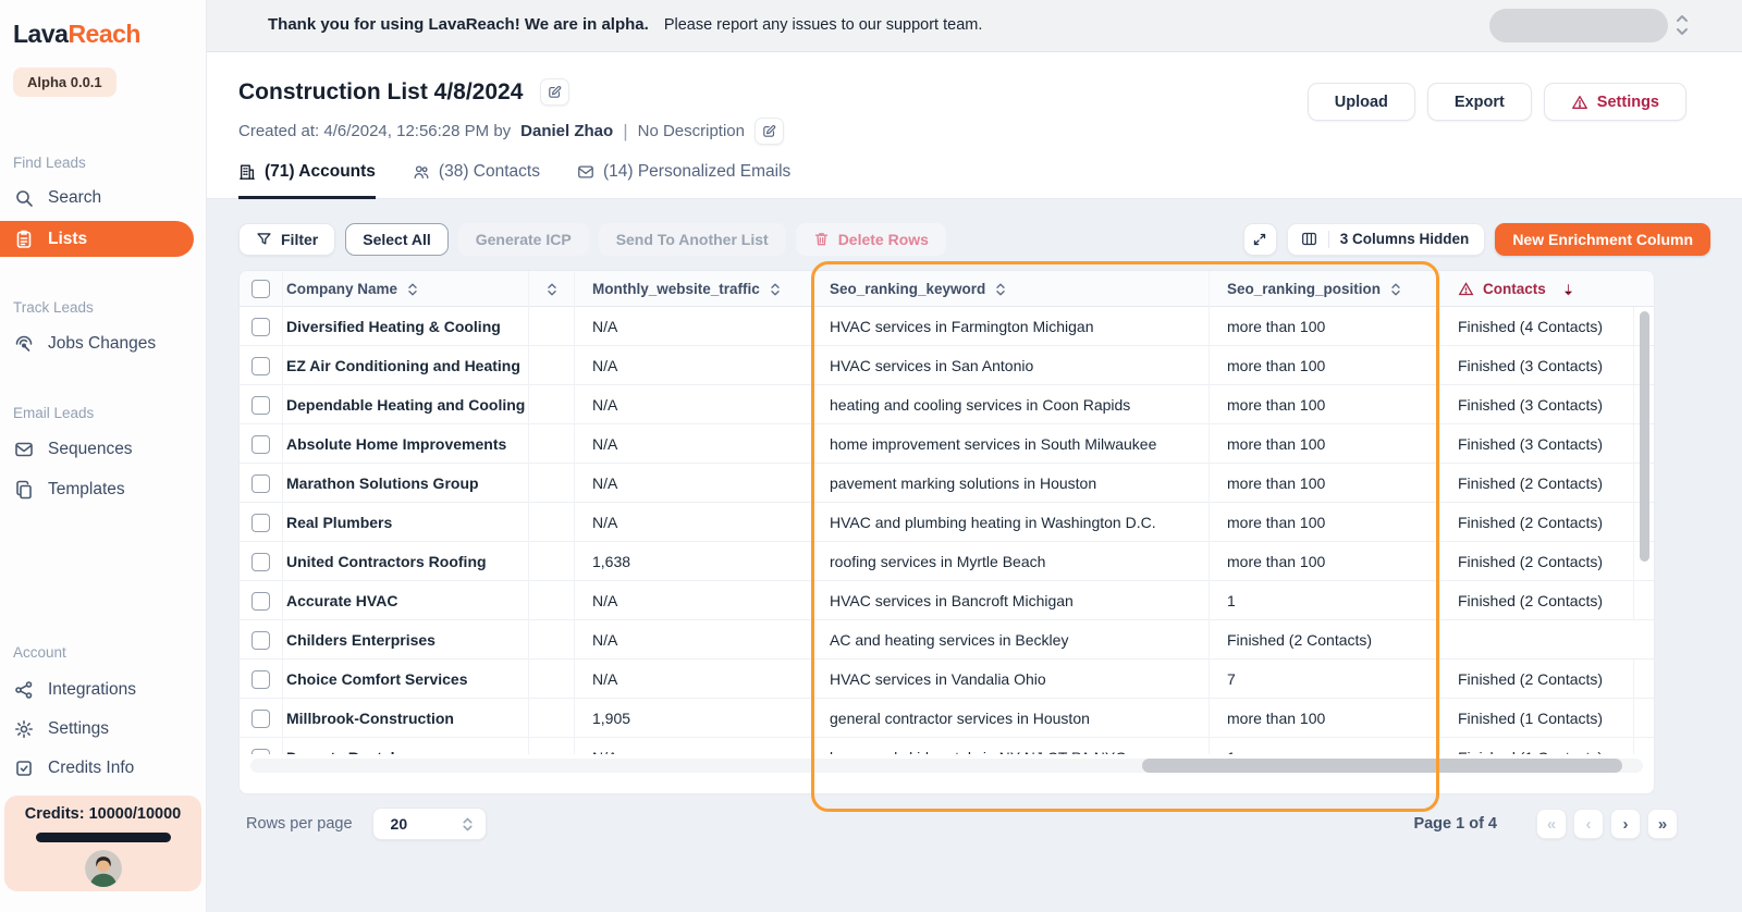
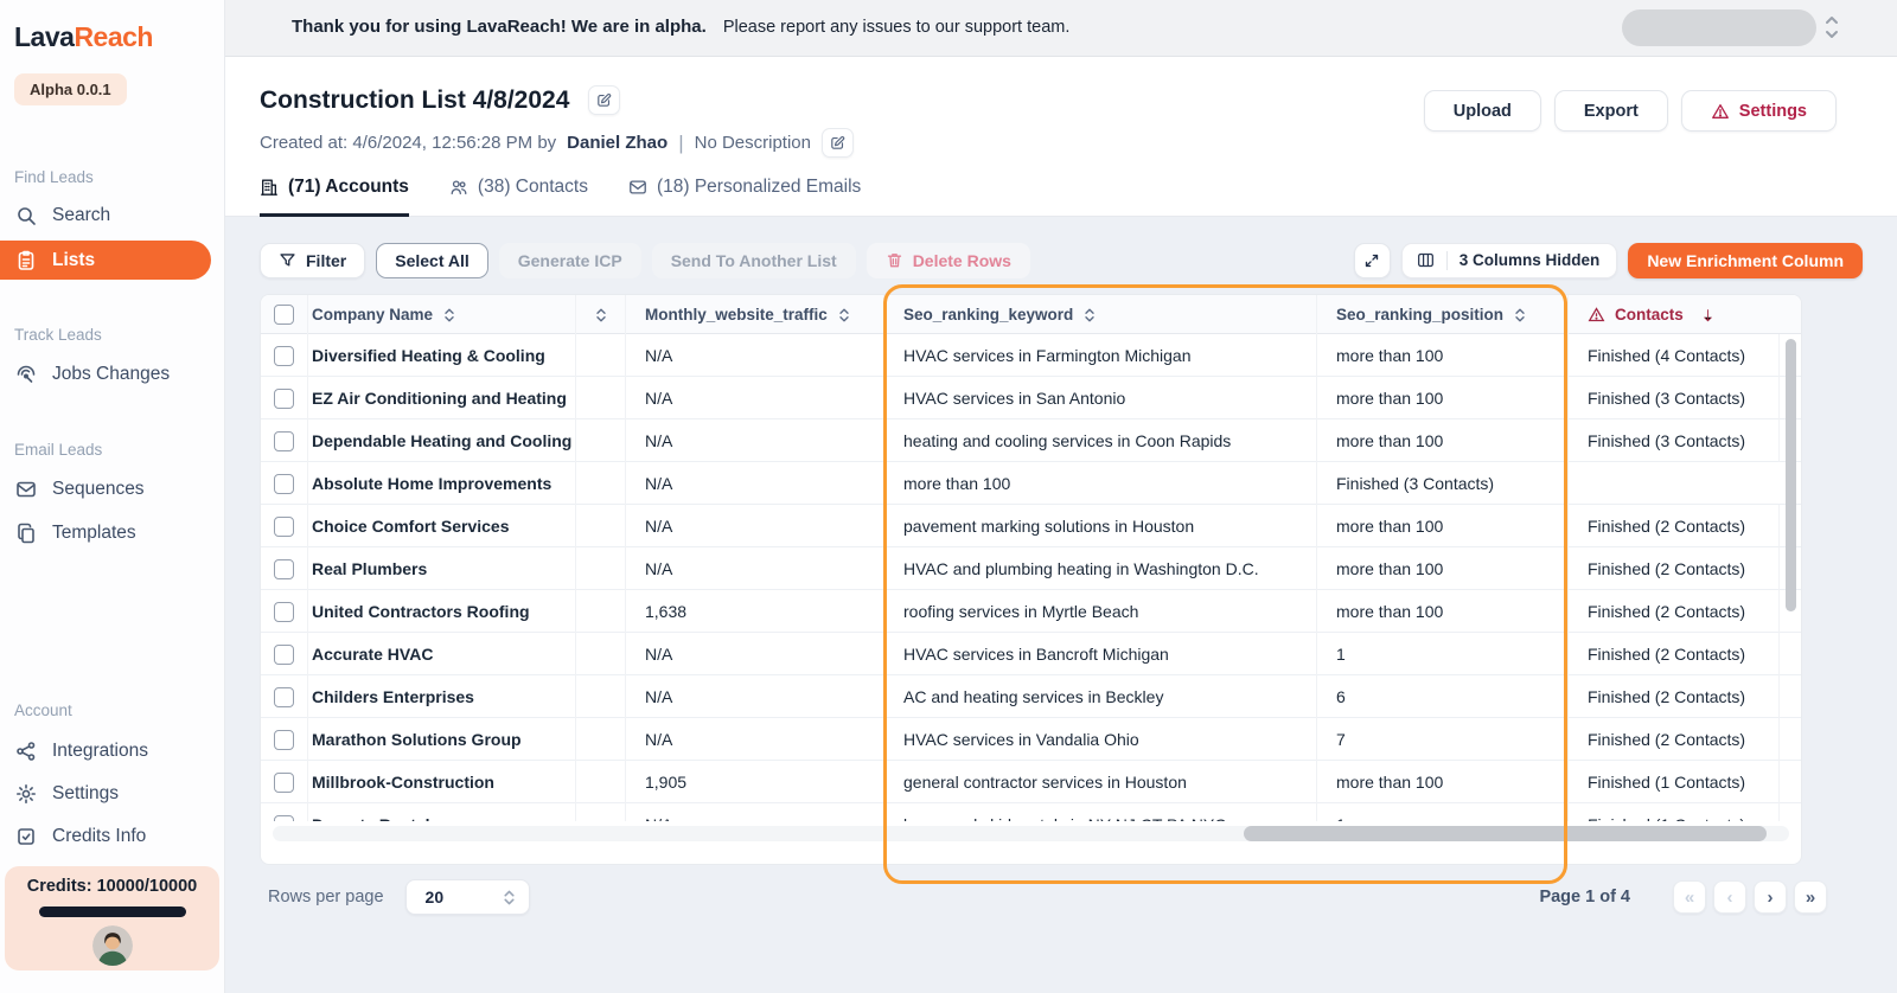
  LavaReach
  Alpha 0.0.1
  Find Leads
  Search
  Lists
  Track Leads
  Jobs Changes
  Email Leads
  Sequences
  Templates
  Account
  Integrations
  Settings
  Credits Info
  Credits: 10000/10000
  Thank you for using LavaReach! We are in alpha. Please report any issues to our support team.
  Construction List 4/8/2024
  Created at: 4/6/2024, 12:56:28 PM by
  Daniel Zhao
  |
  No Description
  Upload
  Export
  Settings
  (71) Accounts
  (38) Contacts
- (14) Personalized Emails
+ (18) Personalized Emails
  Filter
  Select All
  Generate ICP
  Send To Another List
  Delete Rows
  3 Columns Hidden
  New Enrichment Column
  Company Name
  Monthly_website_traffic
  Seo_ranking_keyword
  Seo_ranking_position
  Contacts
  Diversified Heating & Cooling
  N/A
  HVAC services in Farmington Michigan
  more than 100
  Finished (4 Contacts)
  EZ Air Conditioning and Heating
  N/A
  HVAC services in San Antonio
  more than 100
  Finished (3 Contacts)
  Dependable Heating and Cooling
  N/A
  heating and cooling services in Coon Rapids
  more than 100
  Finished (3 Contacts)
  Absolute Home Improvements
  N/A
- home improvement services in South Milwaukee
  more than 100
  Finished (3 Contacts)
- Marathon Solutions Group
+ Choice Comfort Services
  N/A
  pavement marking solutions in Houston
  more than 100
  Finished (2 Contacts)
  Real Plumbers
  N/A
  HVAC and plumbing heating in Washington D.C.
  more than 100
  Finished (2 Contacts)
  United Contractors Roofing
  1,638
  roofing services in Myrtle Beach
  more than 100
  Finished (2 Contacts)
  Accurate HVAC
  N/A
  HVAC services in Bancroft Michigan
  1
  Finished (2 Contacts)
  Childers Enterprises
  N/A
  AC and heating services in Beckley
+ 6
  Finished (2 Contacts)
- Choice Comfort Services
+ Marathon Solutions Group
  N/A
  HVAC services in Vandalia Ohio
  7
  Finished (2 Contacts)
  Millbrook-Construction
  1,905
  general contractor services in Houston
  more than 100
  Finished (1 Contacts)
  Rows per page
  20
  Page 1 of 4
  «
  ‹
  ›
  »
